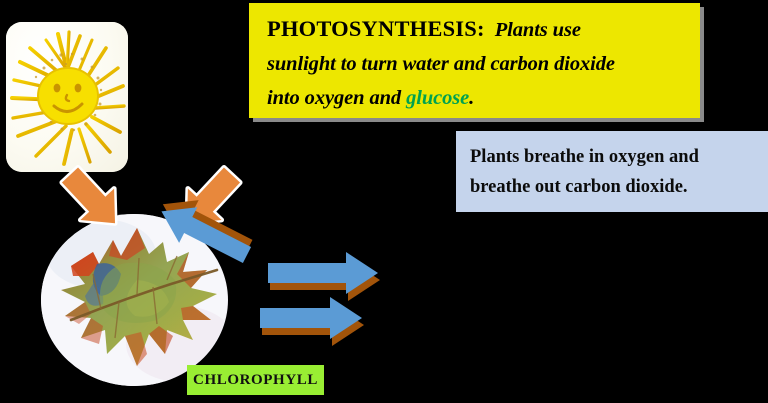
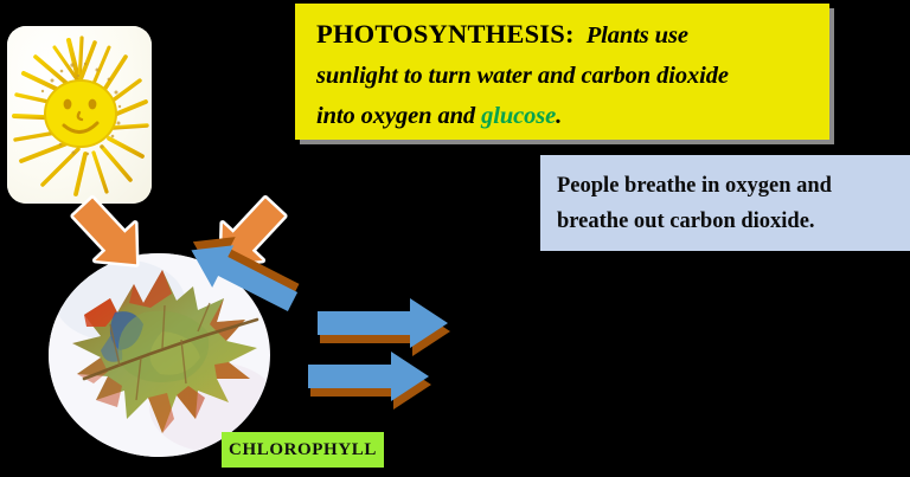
  CHLOROPHYLL
  PHOTOSYNTHESIS: Plants use
  sunlight to turn water and carbon dioxide
  into oxygen and glucose.
- Plants breathe in oxygen and
+ People breathe in oxygen and
  breathe out carbon dioxide.
